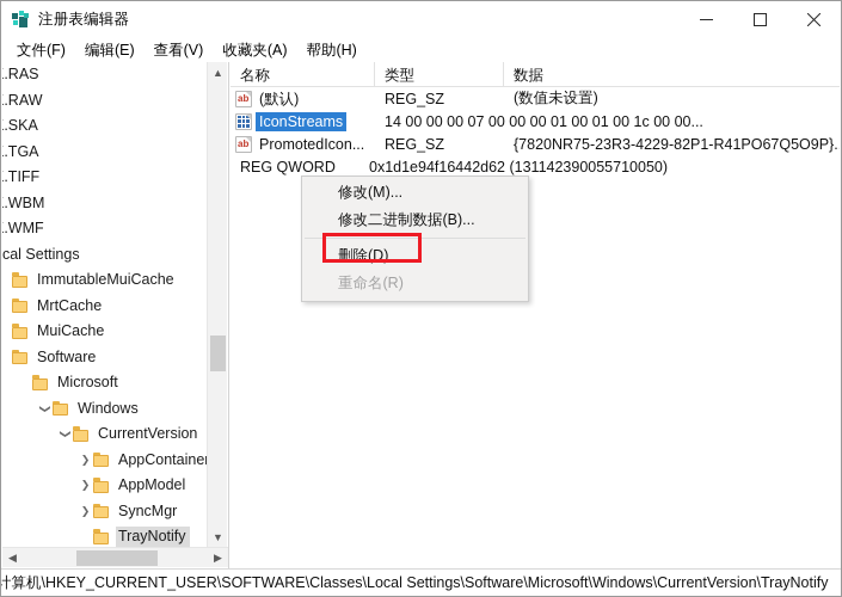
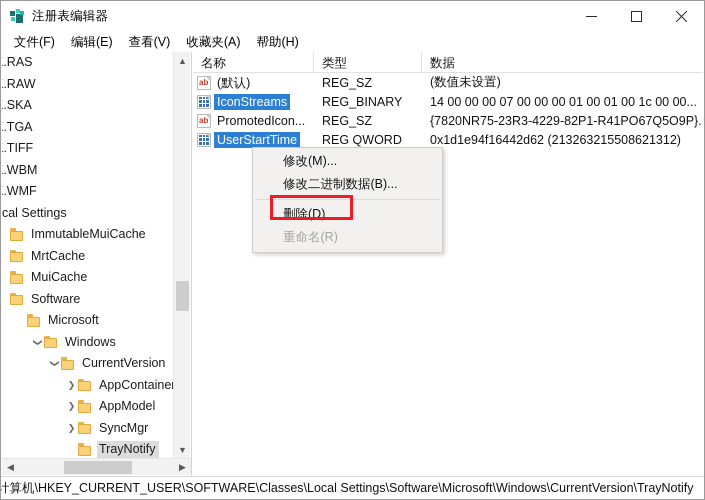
  注册表编辑器
  文件(F)
  编辑(E)
  查看(V)
  收藏夹(A)
  帮助(H)
  .RAS
  .RAW
  .SKA
  .TGA
  .TIFF
  .WBM
  .WMF
  cal Settings
  ImmutableMuiCache
  MrtCache
  MuiCache
  Software
  Microsoft
  Windows
  CurrentVersion
  ❯
  AppContaine
  ❯
  AppModel
  ❯
  SyncMgr
  TrayNotify
  ▲
  ▼
  ◀
  ▶
  名称
  类型
  数据
  ab
  (默认)
  REG_SZ
  (数值未设置)
  IconStreams
+ REG_BINARY
  14 00 00 00 07 00 00 00 01 00 01 00 1c 00 00...
  ab
  PromotedIcon...
  REG_SZ
  {7820NR75-23R3-4229-82P1-R41PO67Q5O9P}.
+ UserStartTime
  REG QWORD
- 0x1d1e94f16442d62 (131142390055710050)
+ 0x1d1e94f16442d62 (213263215508621312)
  修改(M)...
  修改二进制数据(B)...
  删除(D)
  重命名(R)
  计算机\HKEY_CURRENT_USER\SOFTWARE\Classes\Local Settings\Software\Microsoft\Windows\CurrentVersion\TrayNotify
